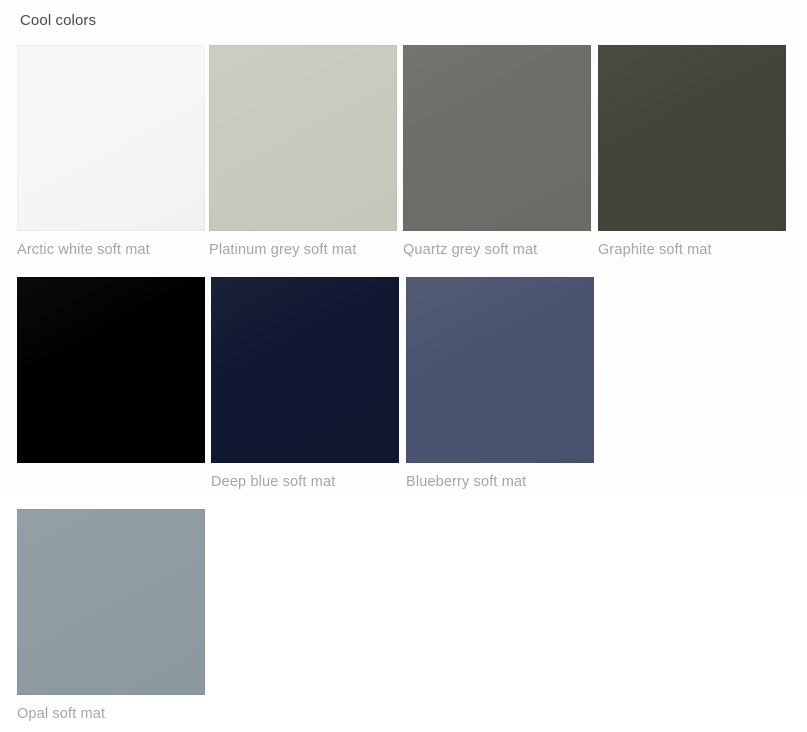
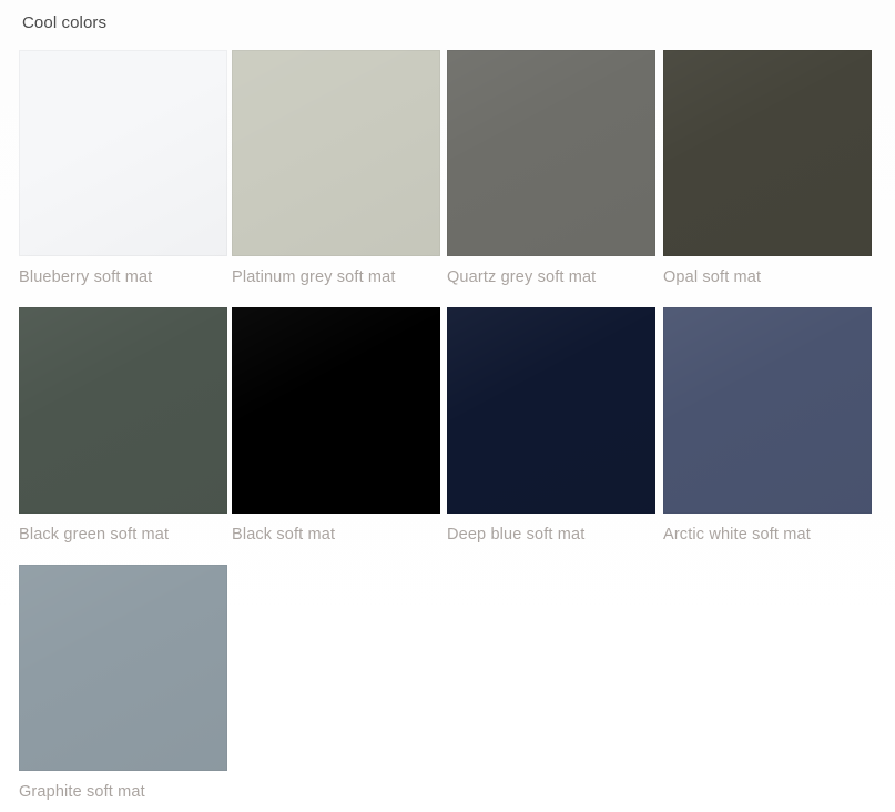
  Cool colors
- Arctic white soft mat
+ Blueberry soft mat
  Platinum grey soft mat
  Quartz grey soft mat
- Graphite soft mat
+ Opal soft mat
+ Black green soft mat
+ Black soft mat
  Deep blue soft mat
- Blueberry soft mat
+ Arctic white soft mat
- Opal soft mat
+ Graphite soft mat
